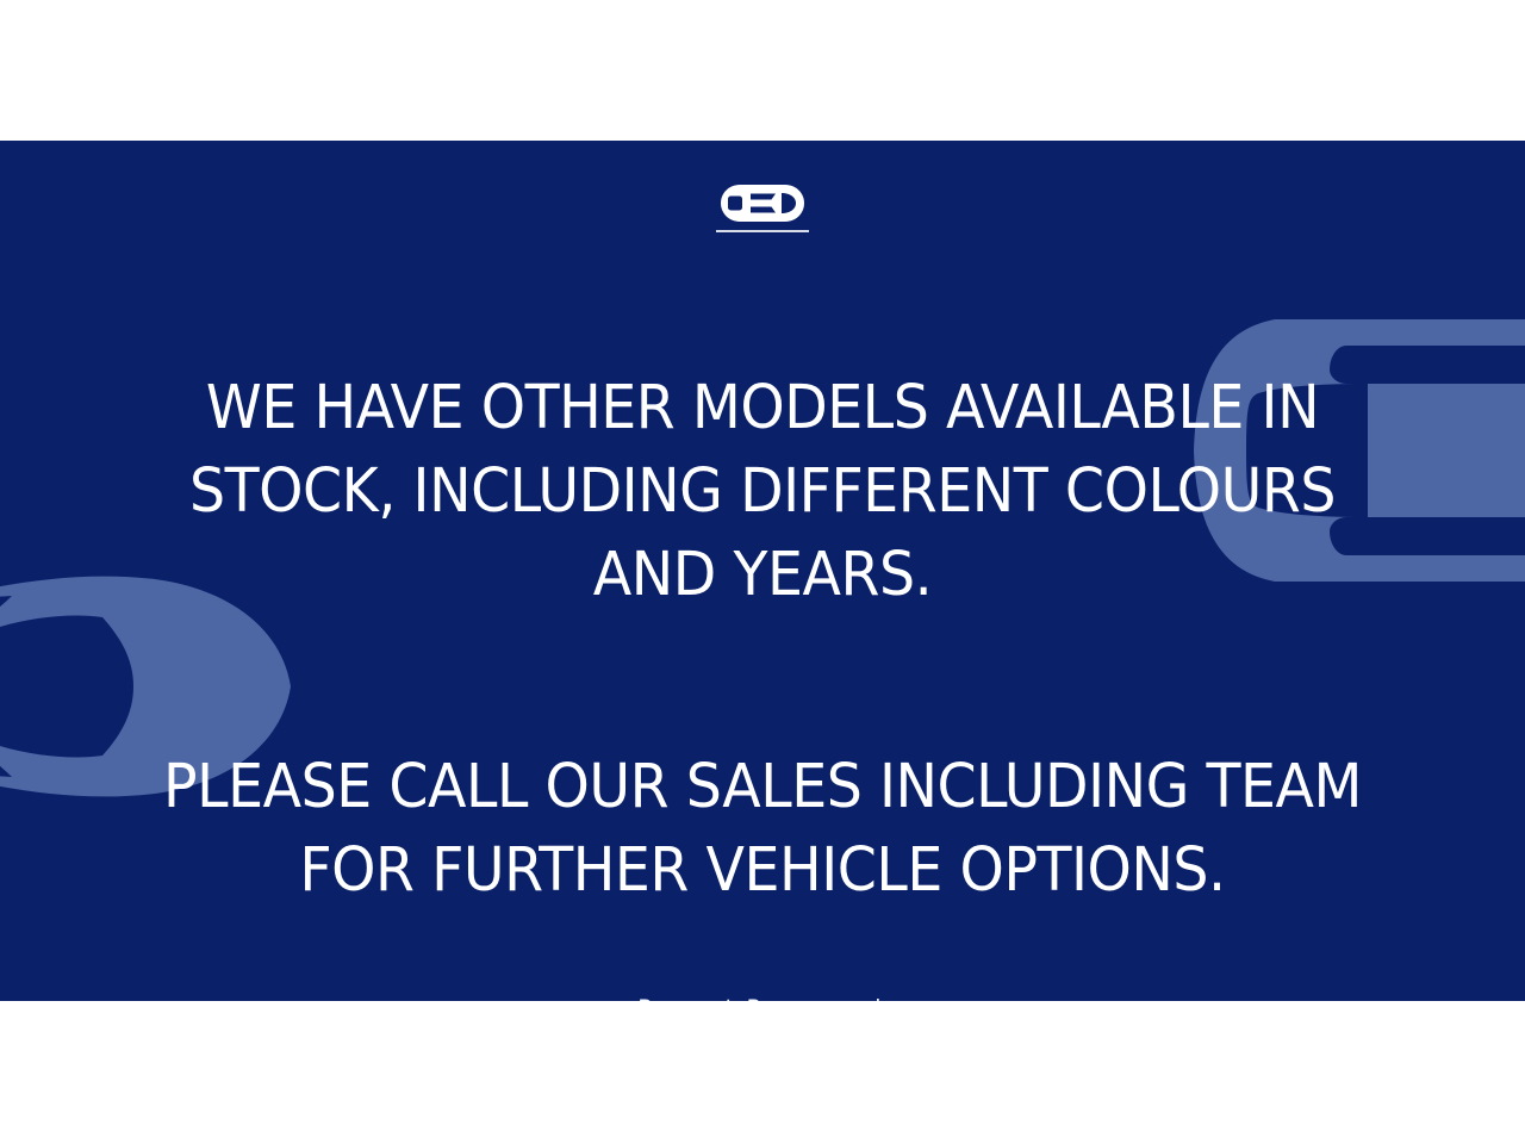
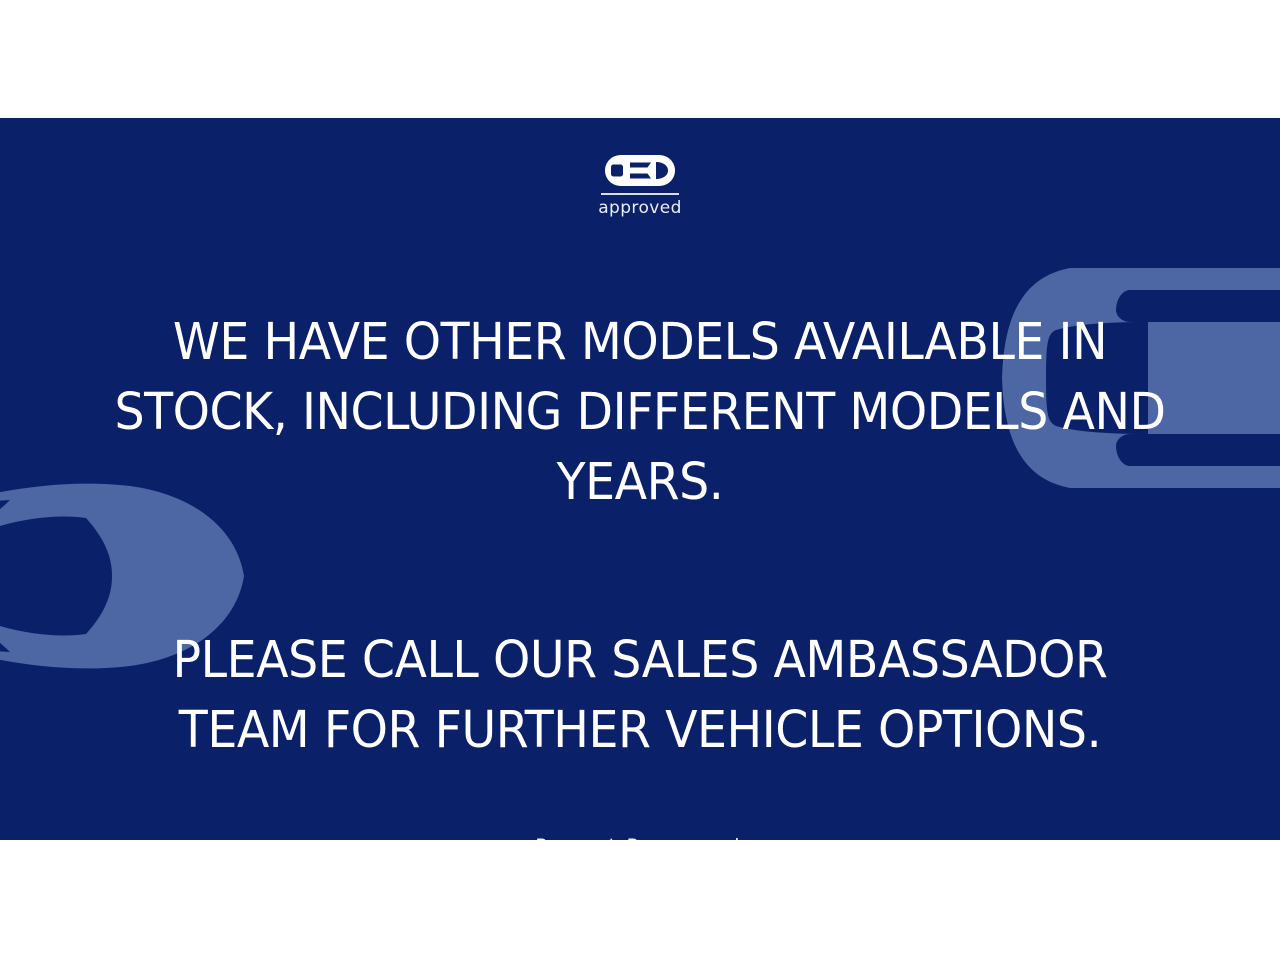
+ approved
- WE HAVE OTHER MODELS AVAILABLE IN STOCK, INCLUDING DIFFERENT COLOURS AND YEARS.
+ WE HAVE OTHER MODELS AVAILABLE IN STOCK, INCLUDING DIFFERENT MODELS AND YEARS.
- PLEASE CALL OUR SALES INCLUDING TEAM FOR FURTHER VEHICLE OPTIONS.
+ PLEASE CALL OUR SALES AMBASSADOR TEAM FOR FURTHER VEHICLE OPTIONS.
